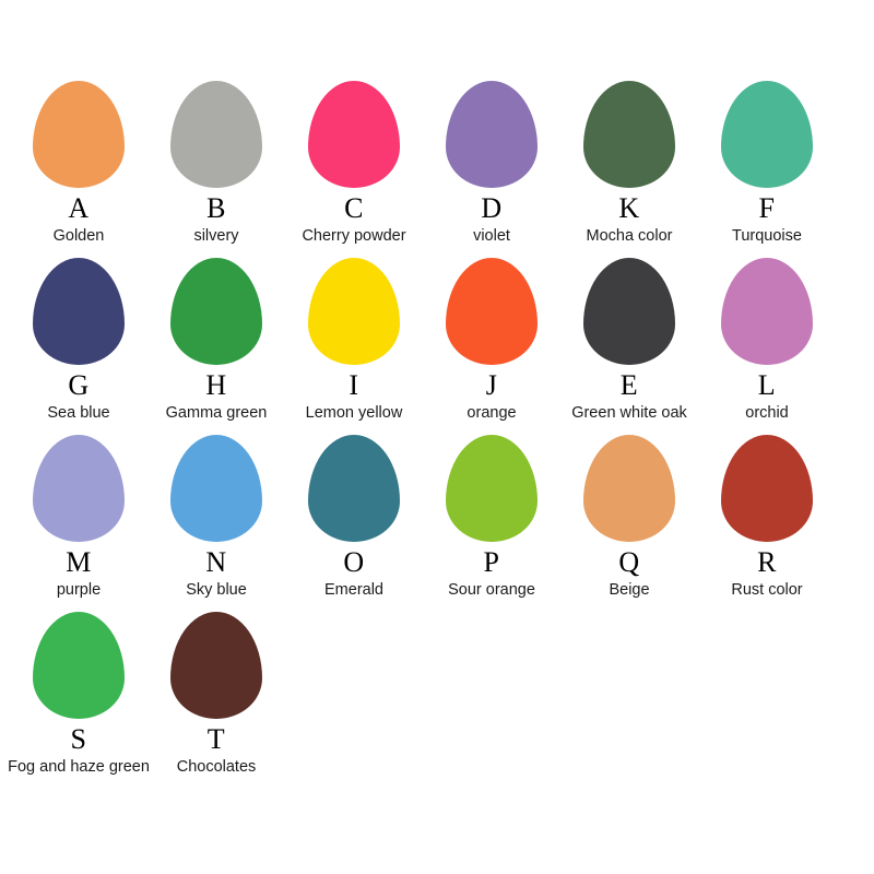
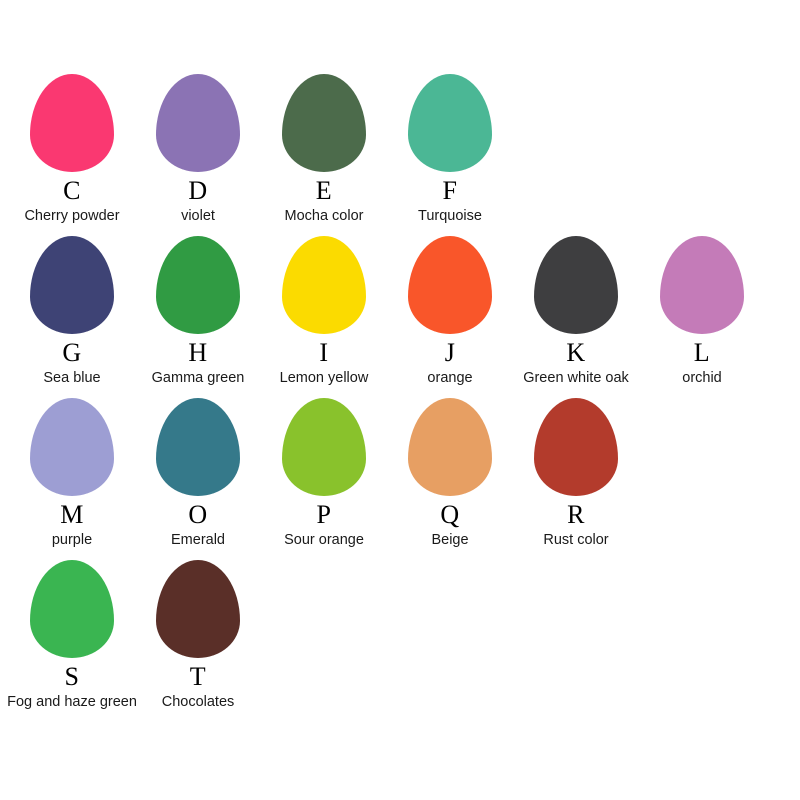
- A
- Golden
- B
- silvery
  C
  Cherry powder
  D
  violet
- K
+ E
  Mocha color
  F
  Turquoise
  G
  Sea blue
  H
  Gamma green
  I
  Lemon yellow
  J
  orange
- E
+ K
  Green white oak
  L
  orchid
  M
  purple
- N
- Sky blue
  O
  Emerald
  P
  Sour orange
  Q
  Beige
  R
  Rust color
  S
  Fog and haze green
  T
  Chocolates
